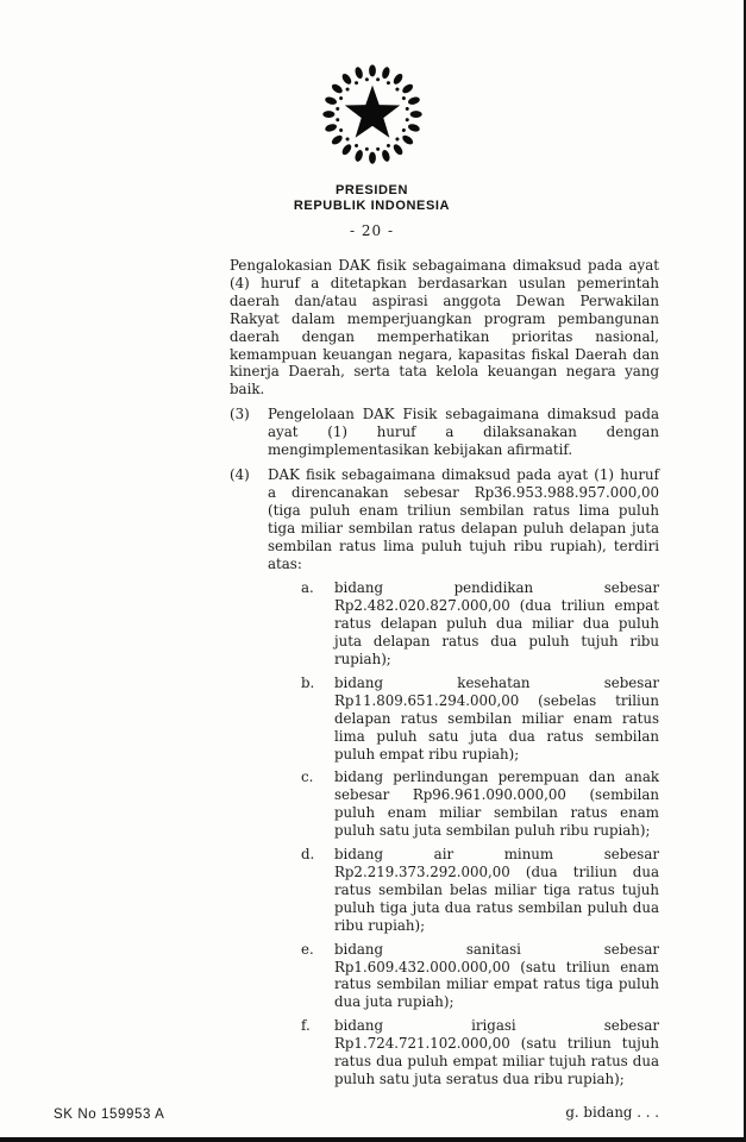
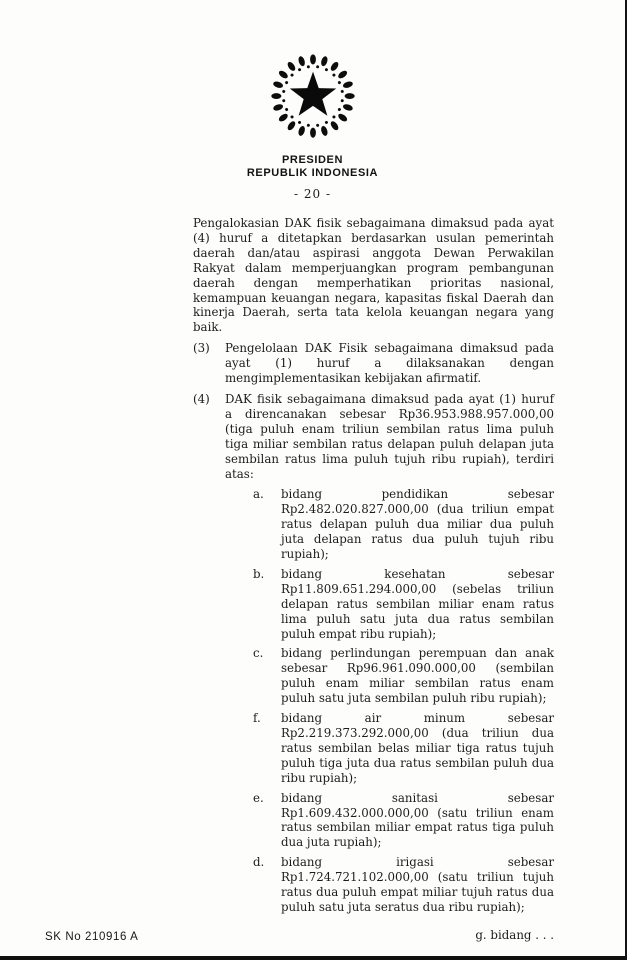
  PRESIDEN
  REPUBLIK INDONESIA
  - 20 -
  Pengalokasian DAK fisik sebagaimana dimaksud pada ayat (4) huruf a ditetapkan berdasarkan usulan pemerintah daerah dan/atau aspirasi anggota Dewan Perwakilan Rakyat dalam memperjuangkan program pembangunan daerah dengan memperhatikan prioritas nasional, kemampuan keuangan negara, kapasitas fiskal Daerah dan kinerja Daerah, serta tata kelola keuangan negara yang baik.
  (3)
  Pengelolaan DAK Fisik sebagaimana dimaksud pada ayat (1) huruf a dilaksanakan dengan mengimplementasikan kebijakan afirmatif.
  (4)
  DAK fisik sebagaimana dimaksud pada ayat (1) huruf a direncanakan sebesar Rp36.953.988.957.000,00 (tiga puluh enam triliun sembilan ratus lima puluh tiga miliar sembilan ratus delapan puluh delapan juta sembilan ratus lima puluh tujuh ribu rupiah), terdiri atas:
  a.
  bidang pendidikan sebesar Rp2.482.020.827.000,00 (dua triliun empat ratus delapan puluh dua miliar dua puluh juta delapan ratus dua puluh tujuh ribu rupiah);
  b.
  bidang kesehatan sebesar Rp11.809.651.294.000,00 (sebelas triliun delapan ratus sembilan miliar enam ratus lima puluh satu juta dua ratus sembilan puluh empat ribu rupiah);
  c.
  bidang perlindungan perempuan dan anak sebesar Rp96.961.090.000,00 (sembilan puluh enam miliar sembilan ratus enam puluh satu juta sembilan puluh ribu rupiah);
- d.
+ f.
  bidang air minum sebesar Rp2.219.373.292.000,00 (dua triliun dua ratus sembilan belas miliar tiga ratus tujuh puluh tiga juta dua ratus sembilan puluh dua ribu rupiah);
  e.
  bidang sanitasi sebesar Rp1.609.432.000.000,00 (satu triliun enam ratus sembilan miliar empat ratus tiga puluh dua juta rupiah);
- f.
+ d.
  bidang irigasi sebesar Rp1.724.721.102.000,00 (satu triliun tujuh ratus dua puluh empat miliar tujuh ratus dua puluh satu juta seratus dua ribu rupiah);
  g. bidang . . .
- SK No 159953 A
+ SK No 210916 A
